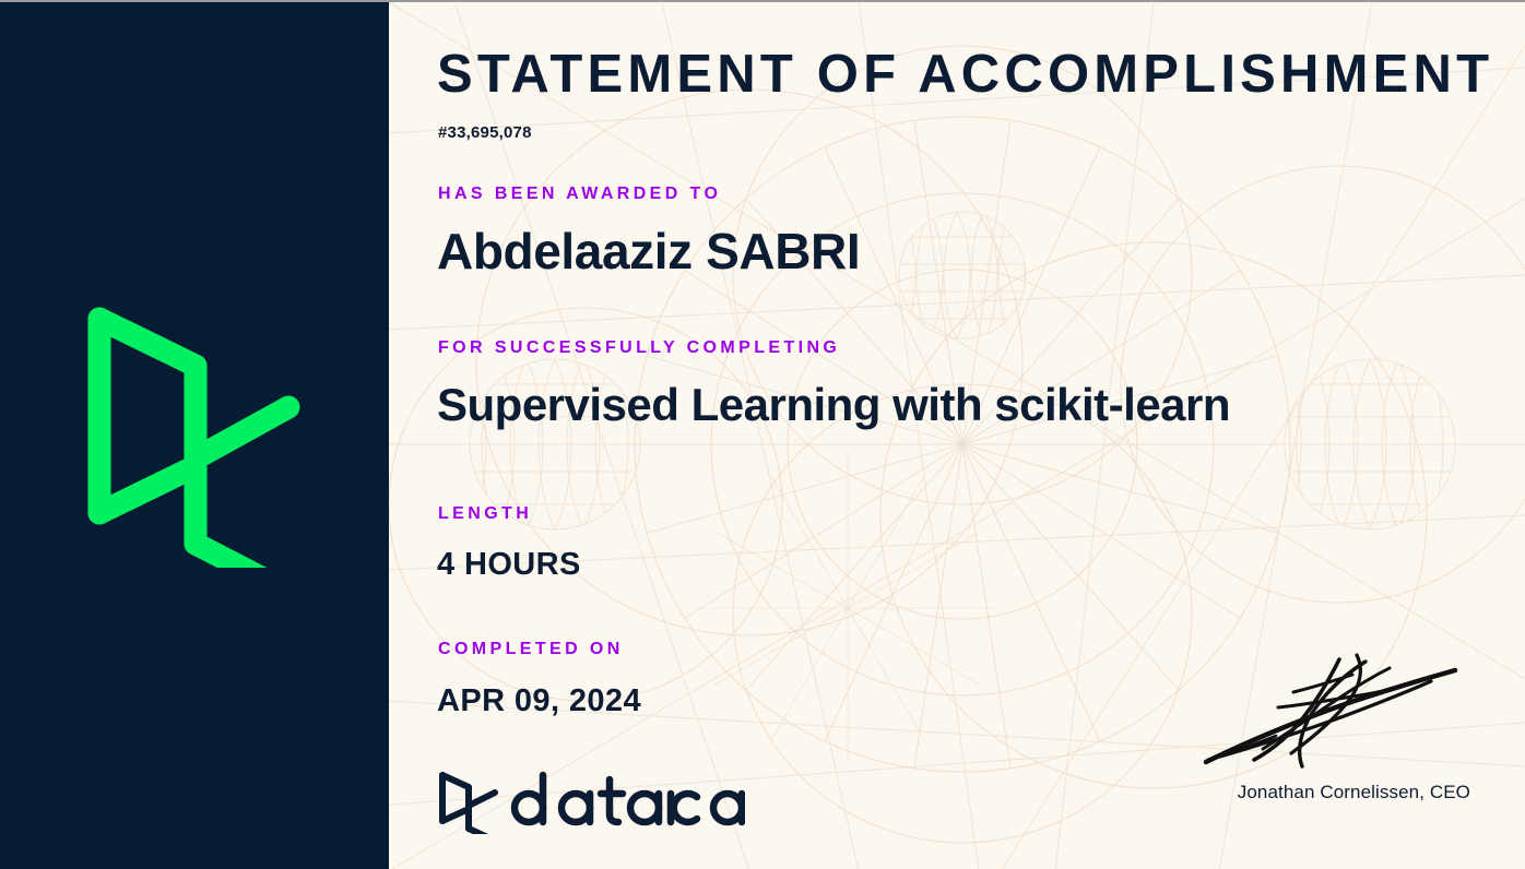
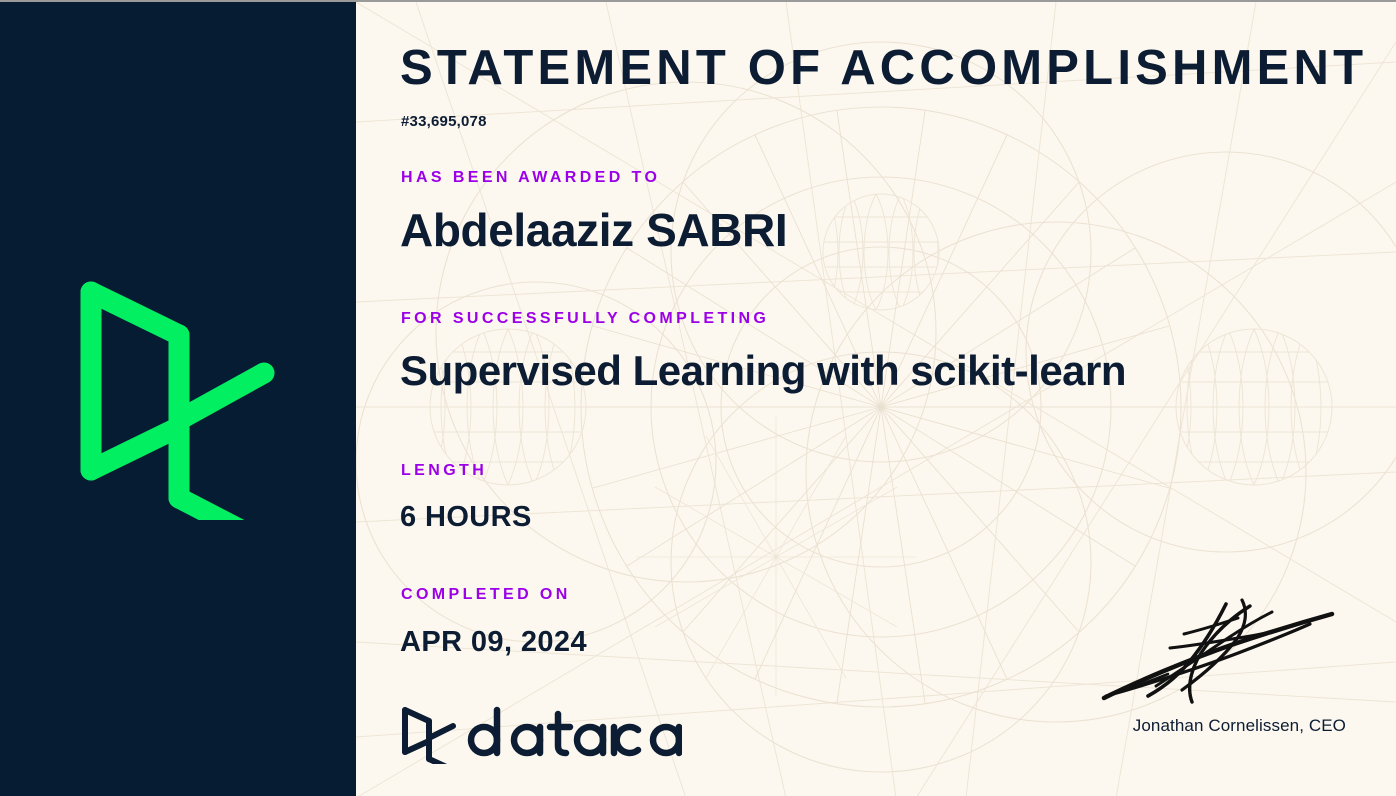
  STATEMENT OF ACCOMPLISHMENT
  #33,695,078
  HAS BEEN AWARDED TO
  Abdelaaziz SABRI
  FOR SUCCESSFULLY COMPLETING
  Supervised Learning with scikit-learn
  LENGTH
- 4 HOURS
+ 6 HOURS
  COMPLETED ON
  APR 09, 2024
  Jonathan Cornelissen, CEO
